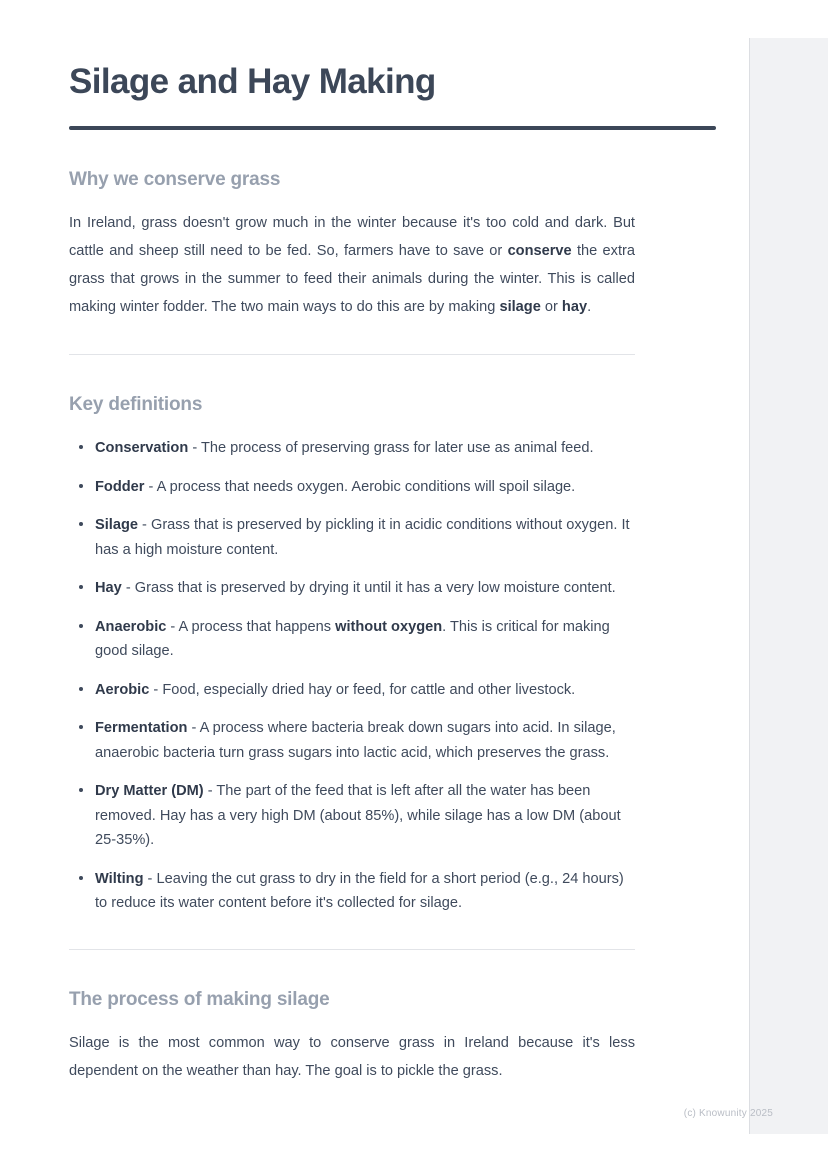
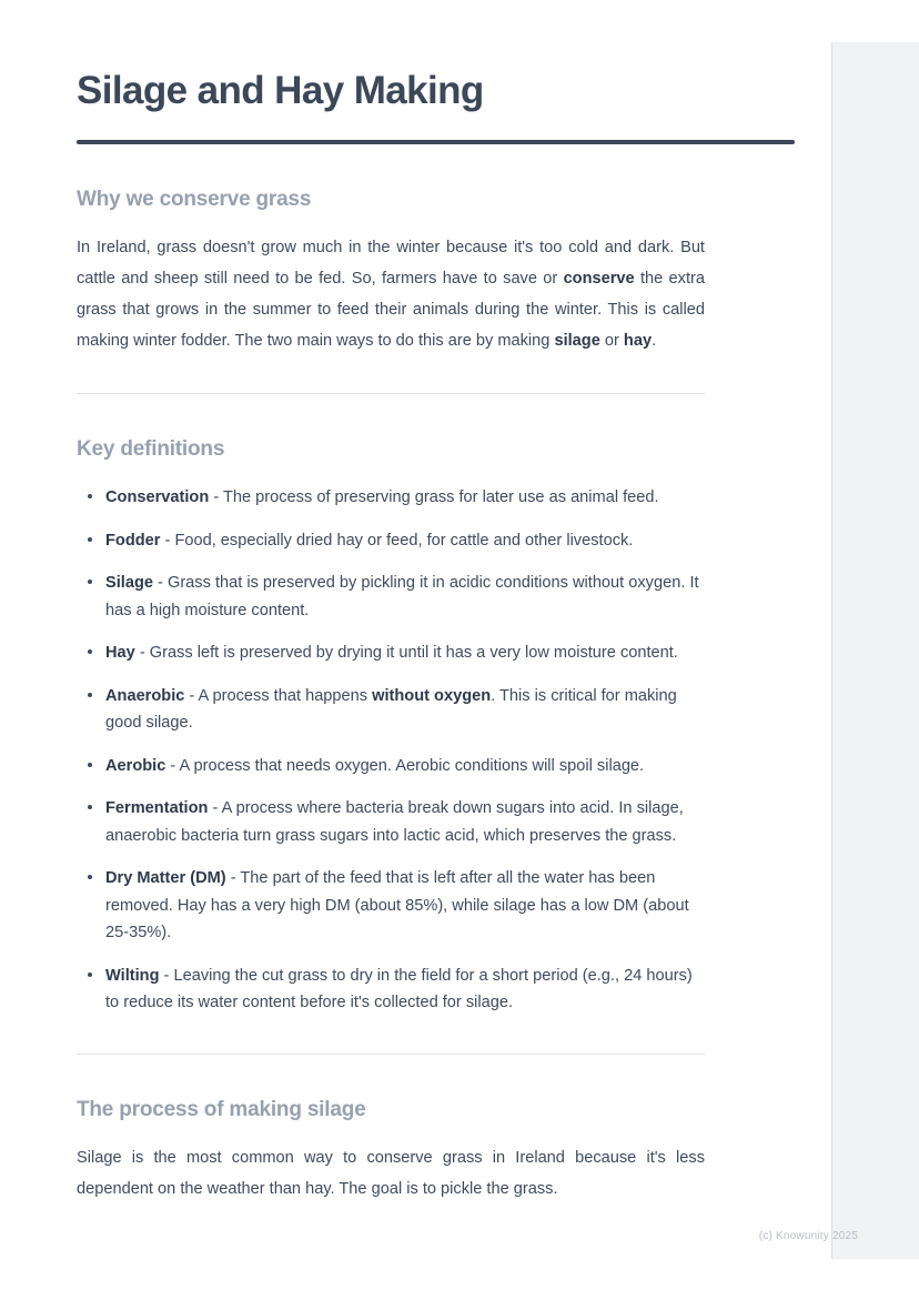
  Silage and Hay Making
  Why we conserve grass
  In Ireland, grass doesn't grow much in the winter because it's too cold and dark. But cattle and sheep still need to be fed. So, farmers have to save or conserve the extra grass that grows in the summer to feed their animals during the winter. This is called making winter fodder. The two main ways to do this are by making silage or hay.
  Key definitions
  Conservation - The process of preserving grass for later use as animal feed.
- Fodder - A process that needs oxygen. Aerobic conditions will spoil silage.
+ Fodder - Food, especially dried hay or feed, for cattle and other livestock.
  Silage - Grass that is preserved by pickling it in acidic conditions without oxygen. It has a high moisture content.
- Hay - Grass that is preserved by drying it until it has a very low moisture content.
+ Hay - Grass left is preserved by drying it until it has a very low moisture content.
  Anaerobic - A process that happens without oxygen. This is critical for making good silage.
- Aerobic - Food, especially dried hay or feed, for cattle and other livestock.
+ Aerobic - A process that needs oxygen. Aerobic conditions will spoil silage.
  Fermentation - A process where bacteria break down sugars into acid. In silage, anaerobic bacteria turn grass sugars into lactic acid, which preserves the grass.
  Dry Matter (DM) - The part of the feed that is left after all the water has been removed. Hay has a very high DM (about 85%), while silage has a low DM (about 25-35%).
  Wilting - Leaving the cut grass to dry in the field for a short period (e.g., 24 hours) to reduce its water content before it's collected for silage.
  The process of making silage
  Silage is the most common way to conserve grass in Ireland because it's less dependent on the weather than hay. The goal is to pickle the grass.
  (c) Knowunity 2025
